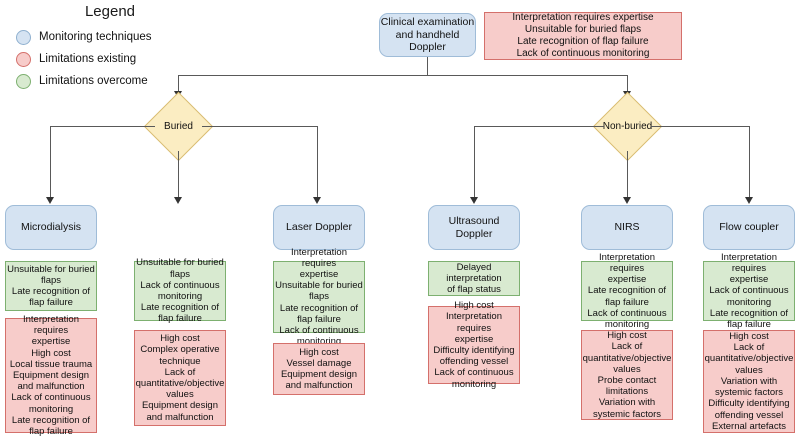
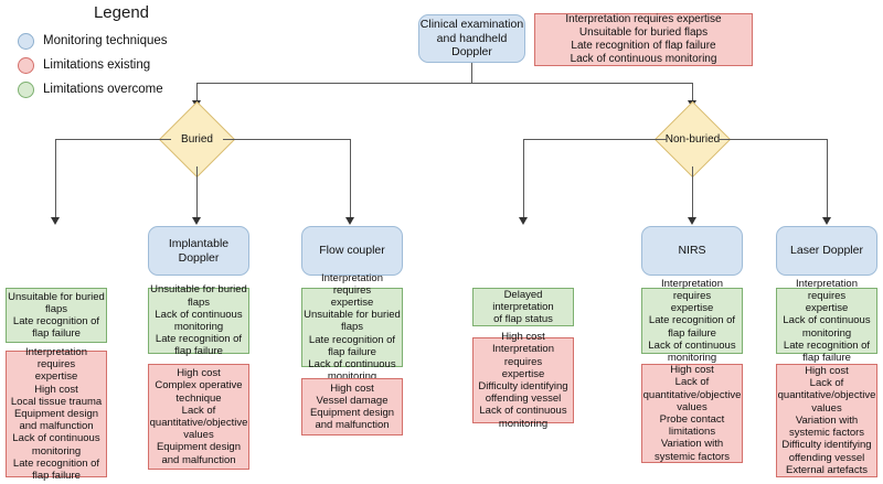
  Legend
  Monitoring techniques
  Limitations existing
  Limitations overcome
  Clinical examination
  and handheld Doppler
  Interpretation requires expertise
  Unsuitable for buried flaps
  Late recognition of flap failure
  Lack of continuous monitoring
  Buried
  Non-buried
- Microdialysis
  Unsuitable for buried flaps
  Late recognition of
  flap failure
  Interpretation requires
  expertise
  High cost
  Local tissue trauma
  Equipment design
  and malfunction
  Lack of continuous
  monitoring
  Late recognition of
  flap failure
+ Implantable Doppler
  Unsuitable for buried
  flaps
  Lack of continuous
  monitoring
  Late recognition of
  flap failure
  High cost
  Complex operative
  technique
  Lack of
  quantitative/objective
  values
  Equipment design
  and malfunction
- Laser Doppler
+ Flow coupler
  Interpretation requires
  expertise
  Unsuitable for buried
  flaps
  Late recognition of
  flap failure
  Lack of continuous
  monitoring
  High cost
  Vessel damage
  Equipment design
  and malfunction
- Ultrasound Doppler
  Delayed interpretation
  of flap status
  High cost
  Interpretation requires
  expertise
  Difficulty identifying
  offending vessel
  Lack of continuous
  monitoring
  NIRS
  Interpretation requires
  expertise
  Late recognition of
  flap failure
  Lack of continuous
  monitoring
  High cost
  Lack of
  quantitative/objective
  values
  Probe contact
  limitations
  Variation with
  systemic factors
- Flow coupler
+ Laser Doppler
  Interpretation requires
  expertise
  Lack of continuous
  monitoring
  Late recognition of
  flap failure
  High cost
  Lack of
  quantitative/objective
  values
  Variation with
  systemic factors
  Difficulty identifying
  offending vessel
  External artefacts
